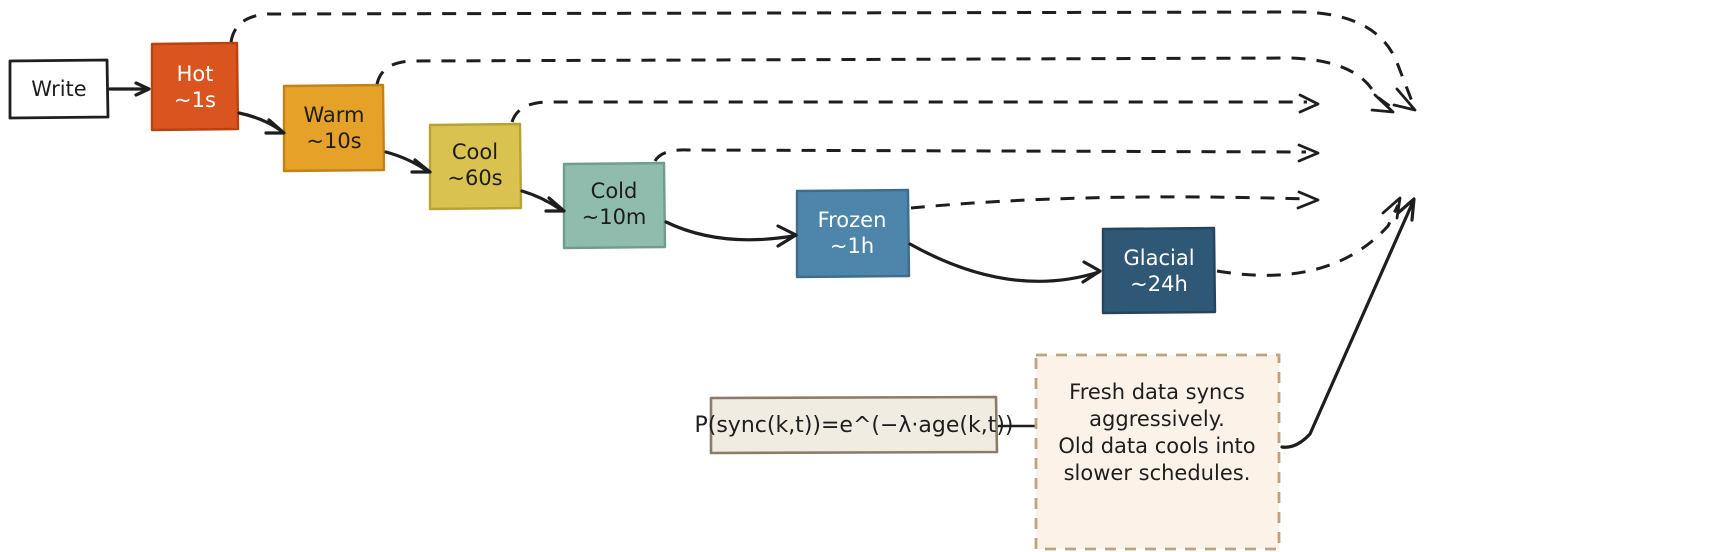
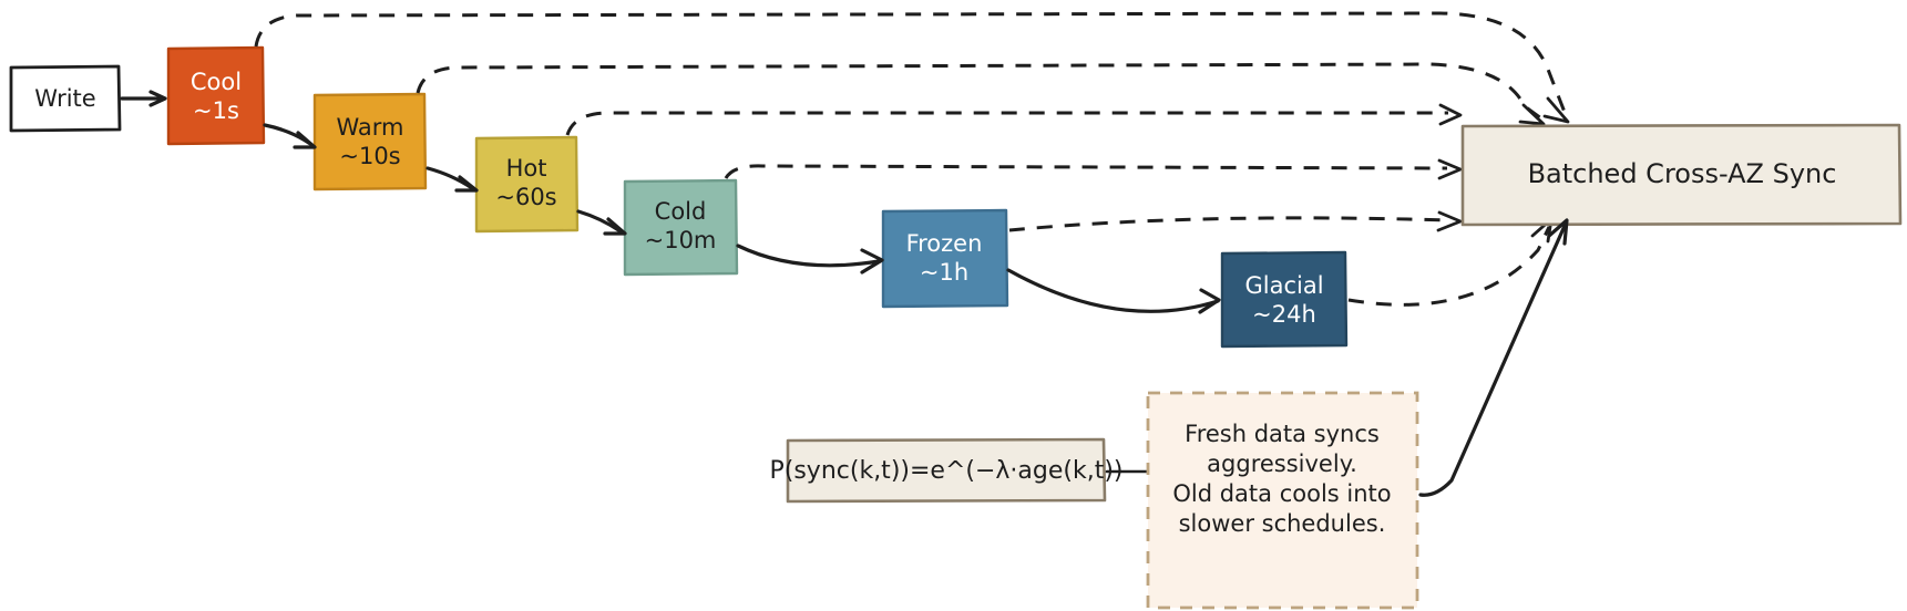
  Write
- Hot
+ Cool
  ~1s
  Warm
  ~10s
- Cool
+ Hot
  ~60s
  Cold
  ~10m
  Frozen
  ~1h
  Glacial
  ~24h
+ Batched Cross-AZ Sync
  P(sync(k,t))=e^(−λ·age(k,t
  Fresh data syncs
  aggressively.
  Old data cools into
  slower schedules.
